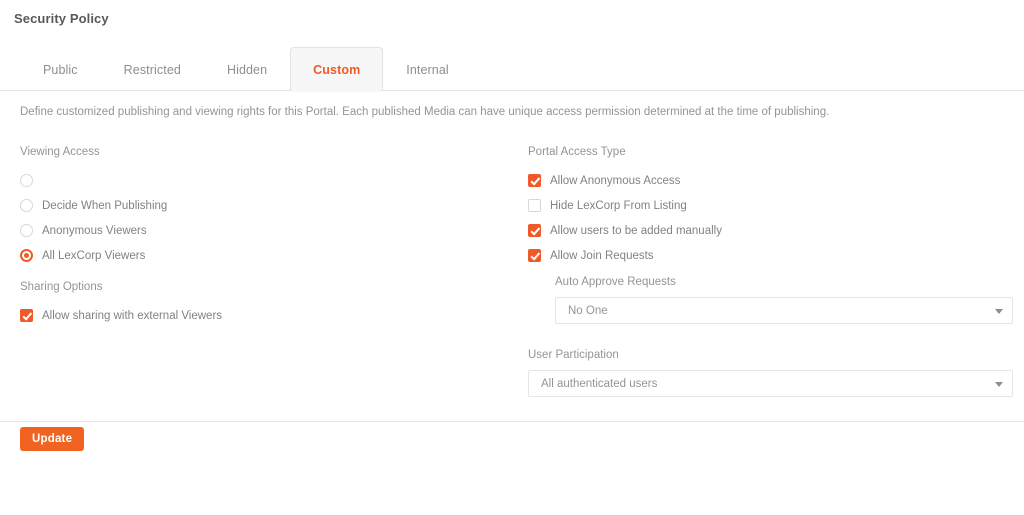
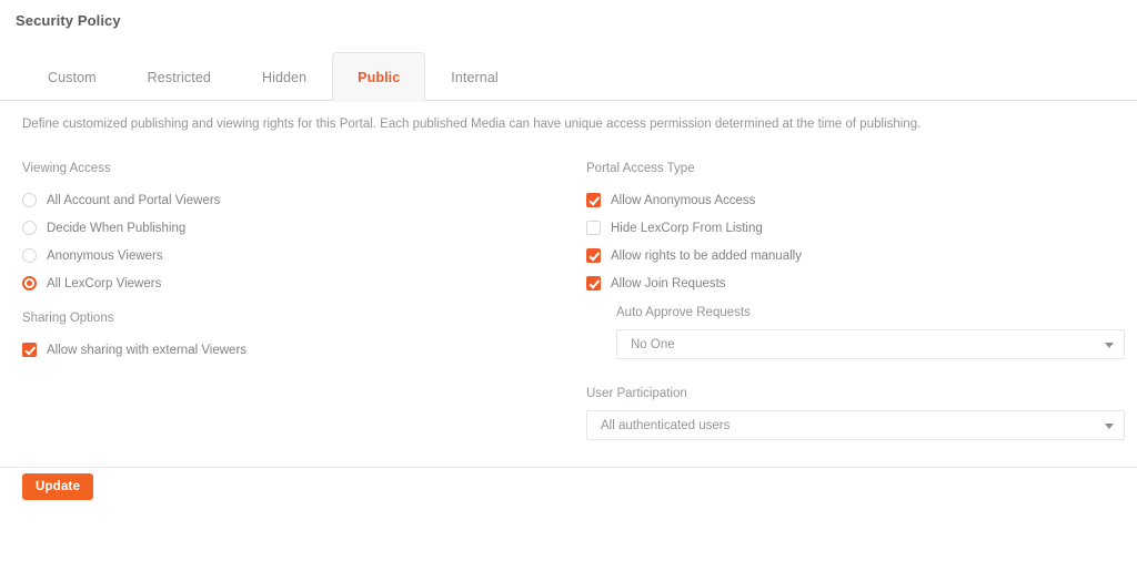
  Security Policy
- Public
+ Custom
  Restricted
  Hidden
- Custom
+ Public
  Internal
  Define customized publishing and viewing rights for this Portal. Each published Media can have unique access permission determined at the time of publishing.
  Viewing Access
+ All Account and Portal Viewers
  Decide When Publishing
  Anonymous Viewers
  All LexCorp Viewers
  Sharing Options
  Allow sharing with external Viewers
  Portal Access Type
  Allow Anonymous Access
  Hide LexCorp From Listing
- Allow users to be added manually
+ Allow rights to be added manually
  Allow Join Requests
  Auto Approve Requests
  No One
  User Participation
  All authenticated users
  Update
